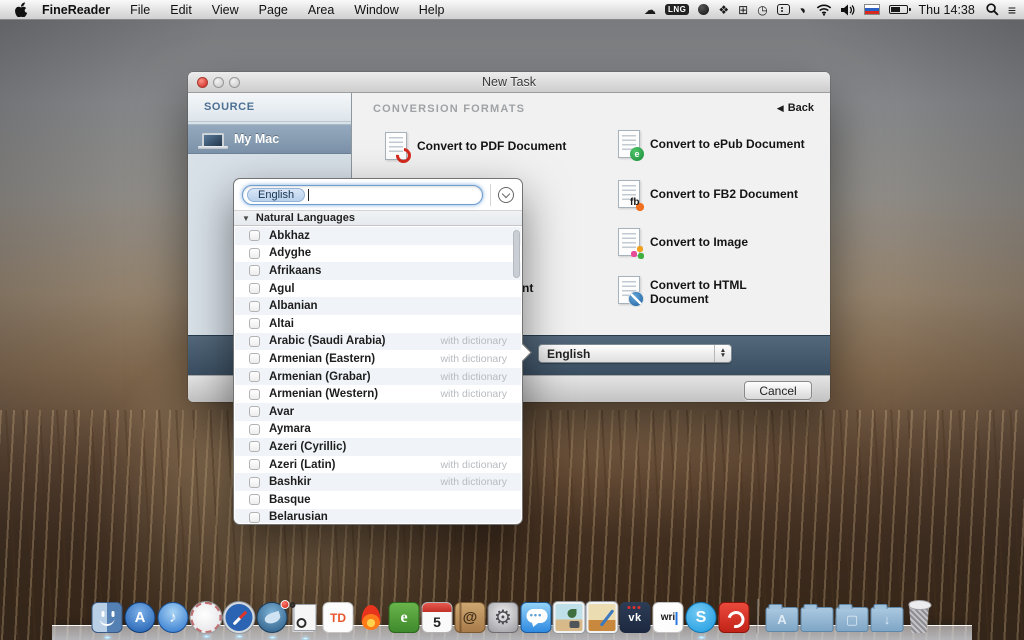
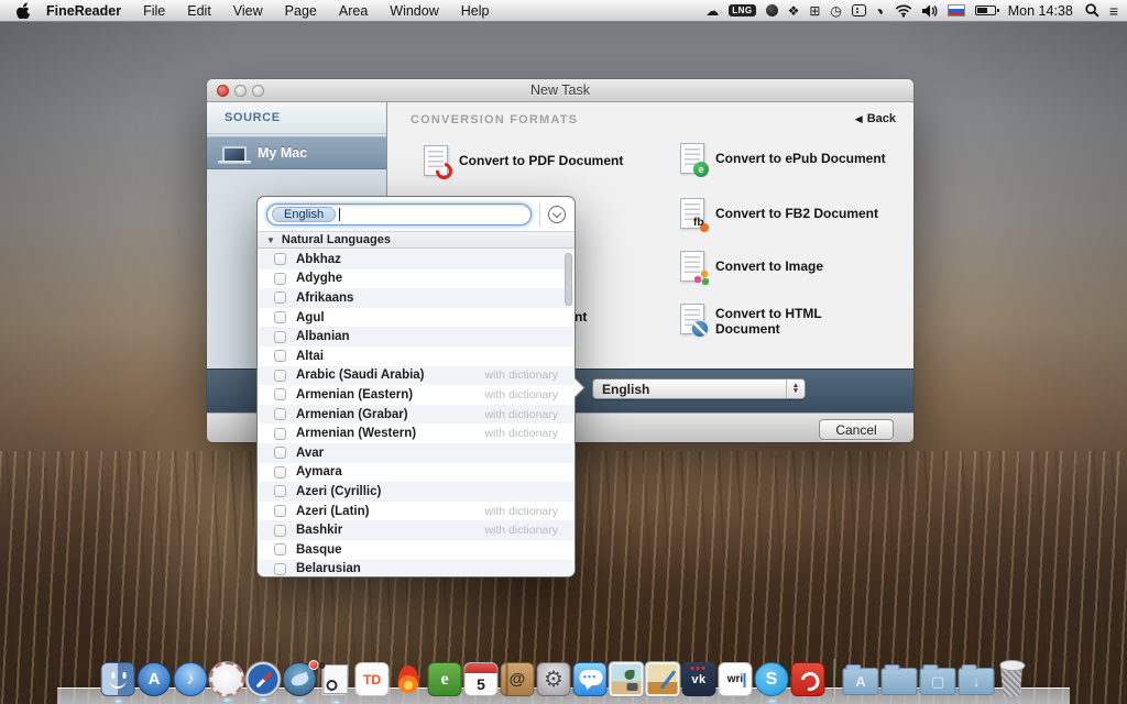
  FineReader
  File
  Edit
  View
  Page
  Area
  Window
  Help
  ☁
  LNG
  ❖
  ⊞
  ◷
- Thu 14:38
+ Mon 14:38
  ≡
  New Task
  SOURCE
  My Mac
  CONVERSION FORMATS
  ◀
  Back
  Convert to PDF Document
  Convert to ePub Document
  Convert to FB2 Document
  Convert to Image
  Convert to HTML Document
  nt
  English
  Cancel
  English
  ▼
  Natural Languages
  Abkhaz
  Adyghe
  Afrikaans
  Agul
  Albanian
  Altai
  Arabic (Saudi Arabia)
  with dictionary
  Armenian (Eastern)
  with dictionary
  Armenian (Grabar)
  with dictionary
  Armenian (Western)
  with dictionary
  Avar
  Aymara
  Azeri (Cyrillic)
  Azeri (Latin)
  with dictionary
  Bashkir
  with dictionary
  Basque
  Belarusian
  A
  ♪
  TD
  e
  5
  @
  ⚙
  •••
  vk
  wri
  S
  A
  ▢
  ↓
